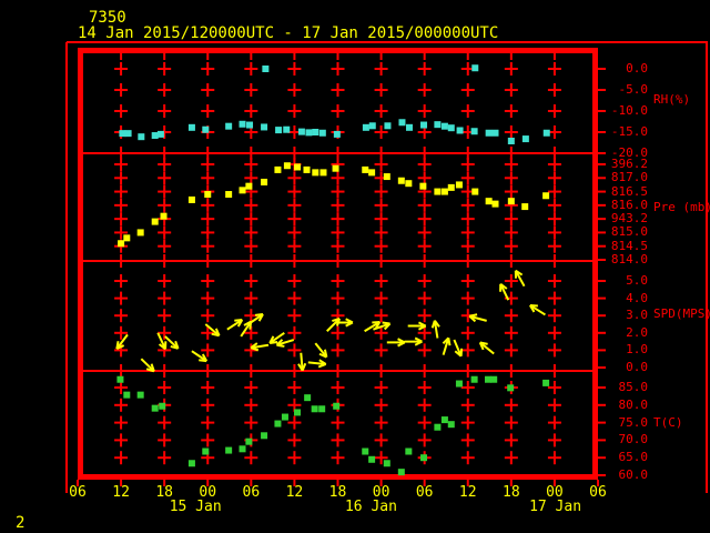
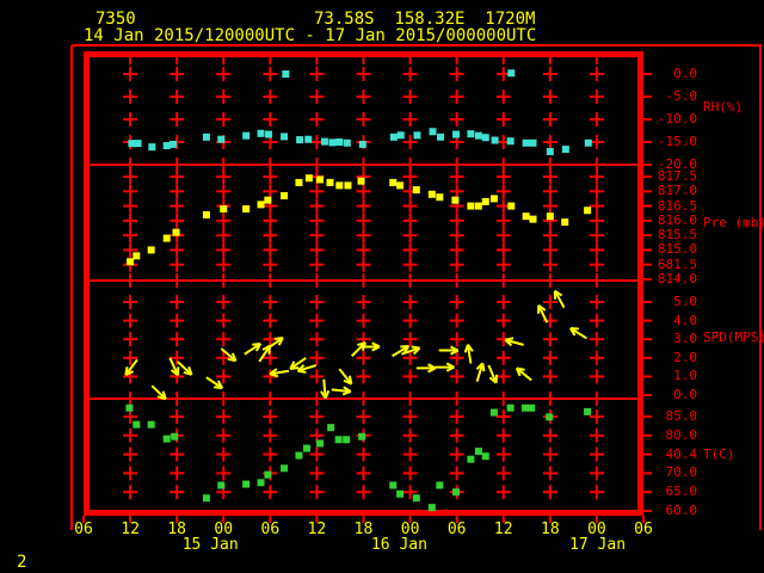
  7350
+ 73.58S 158.32E 1720M
  14 Jan 2015/120000UTC - 17 Jan 2015/000000UTC
  0.0
  -5.0
  -10.0
  -15.0
  -20.0
- 396.2
+ 817.5
  817.0
  816.5
  816.0
- 943.2
+ 815.5
  815.0
- 814.5
+ 681.5
  814.0
  5.0
  4.0
  3.0
  2.0
  1.0
  0.0
  85.0
  80.0
- 75.0
+ 40.4
  70.0
  65.0
  60.0
  RH(%)
  Pre (mb)
  SPD(MPS)
  T(C)
  06
  12
  18
  00
  06
  12
  18
  00
  06
  12
  18
  00
  06
  15 Jan
  16 Jan
  17 Jan
  2
